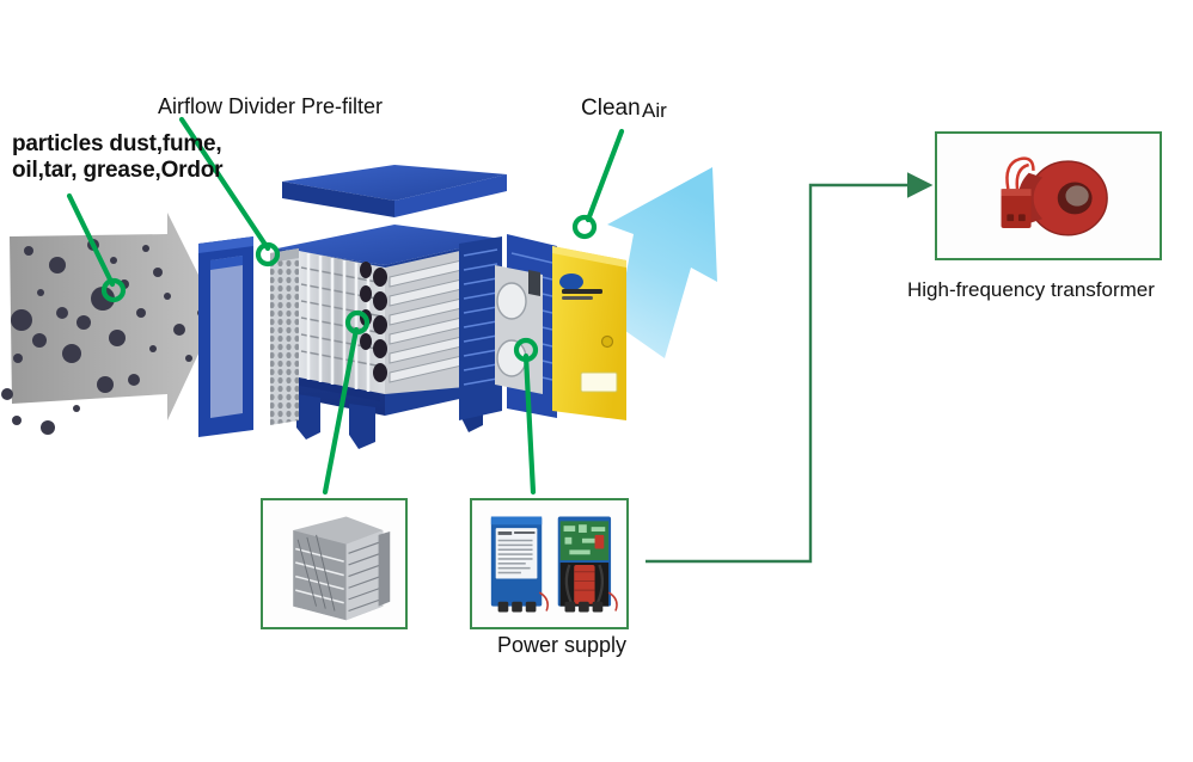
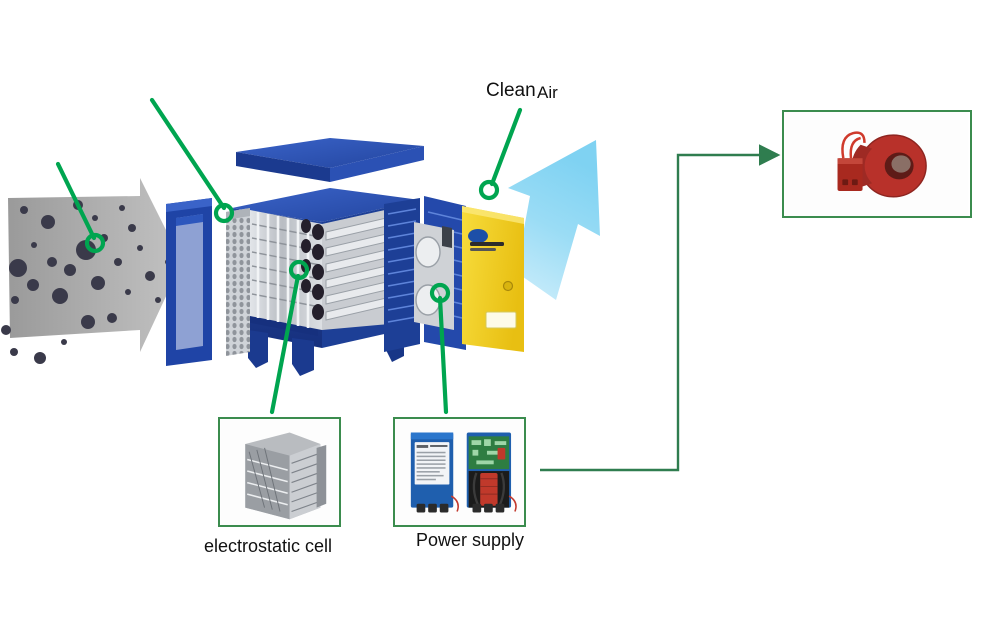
- particles dust,fume,
- oil,tar, grease,Ordor
- Airflow Divider Pre-filter
  Clean
  Air
+ electrostatic cell
  Power supply
- High-frequency transformer
